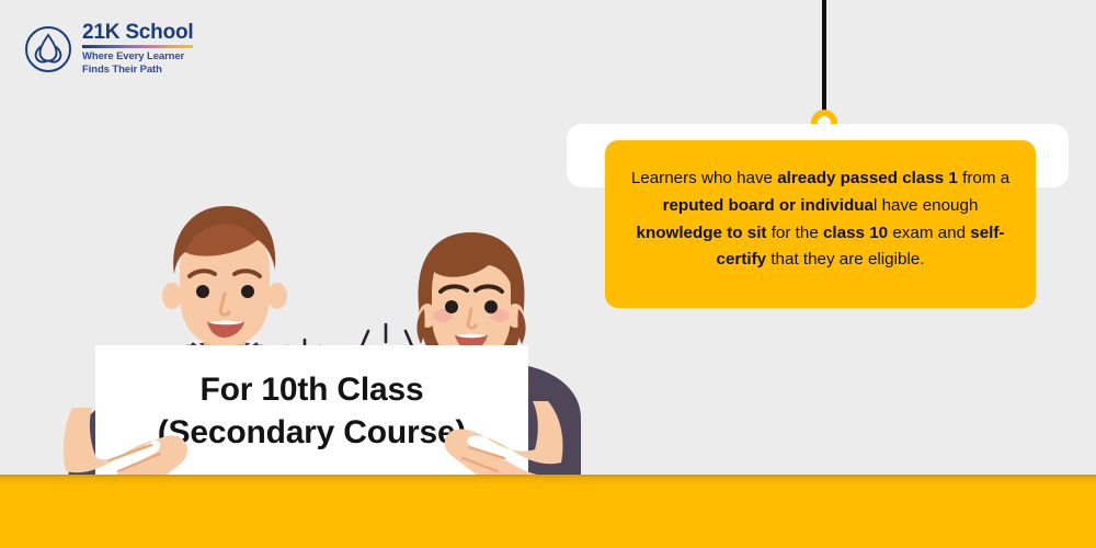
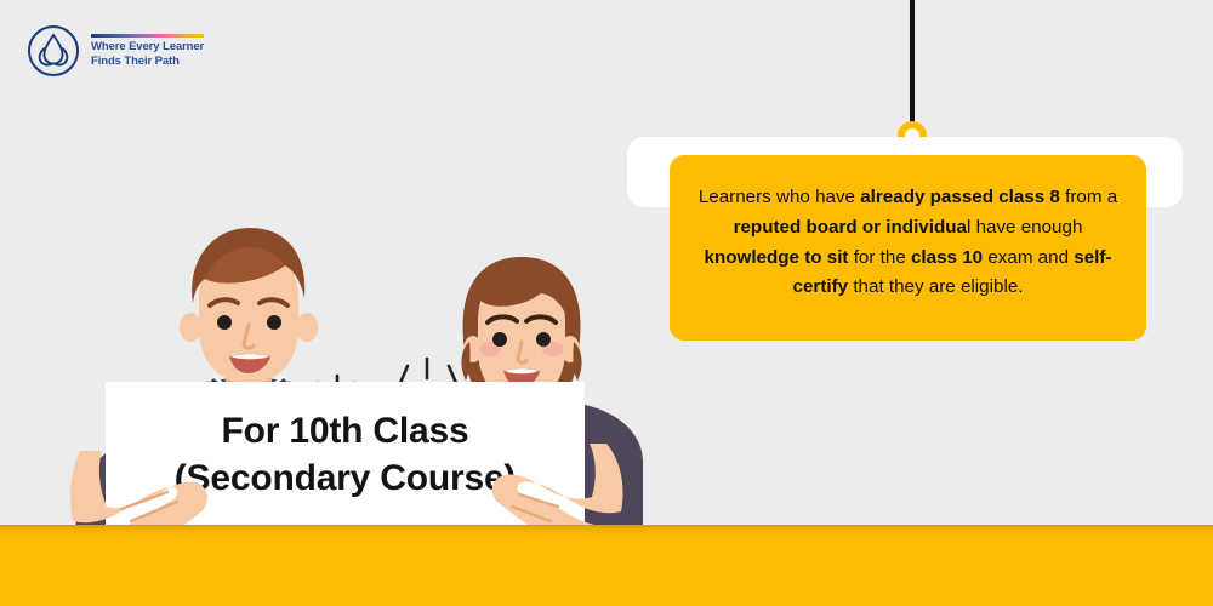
- 21K School
  Where Every Learner
  Finds Their Path
- Learners who have already passed class 1 from a reputed board or individual have enough knowledge to sit for the class 10 exam and self-certify that they are eligible.
+ Learners who have already passed class 8 from a reputed board or individual have enough knowledge to sit for the class 10 exam and self-certify that they are eligible.
  For 10th Class
  (Secondary Course
